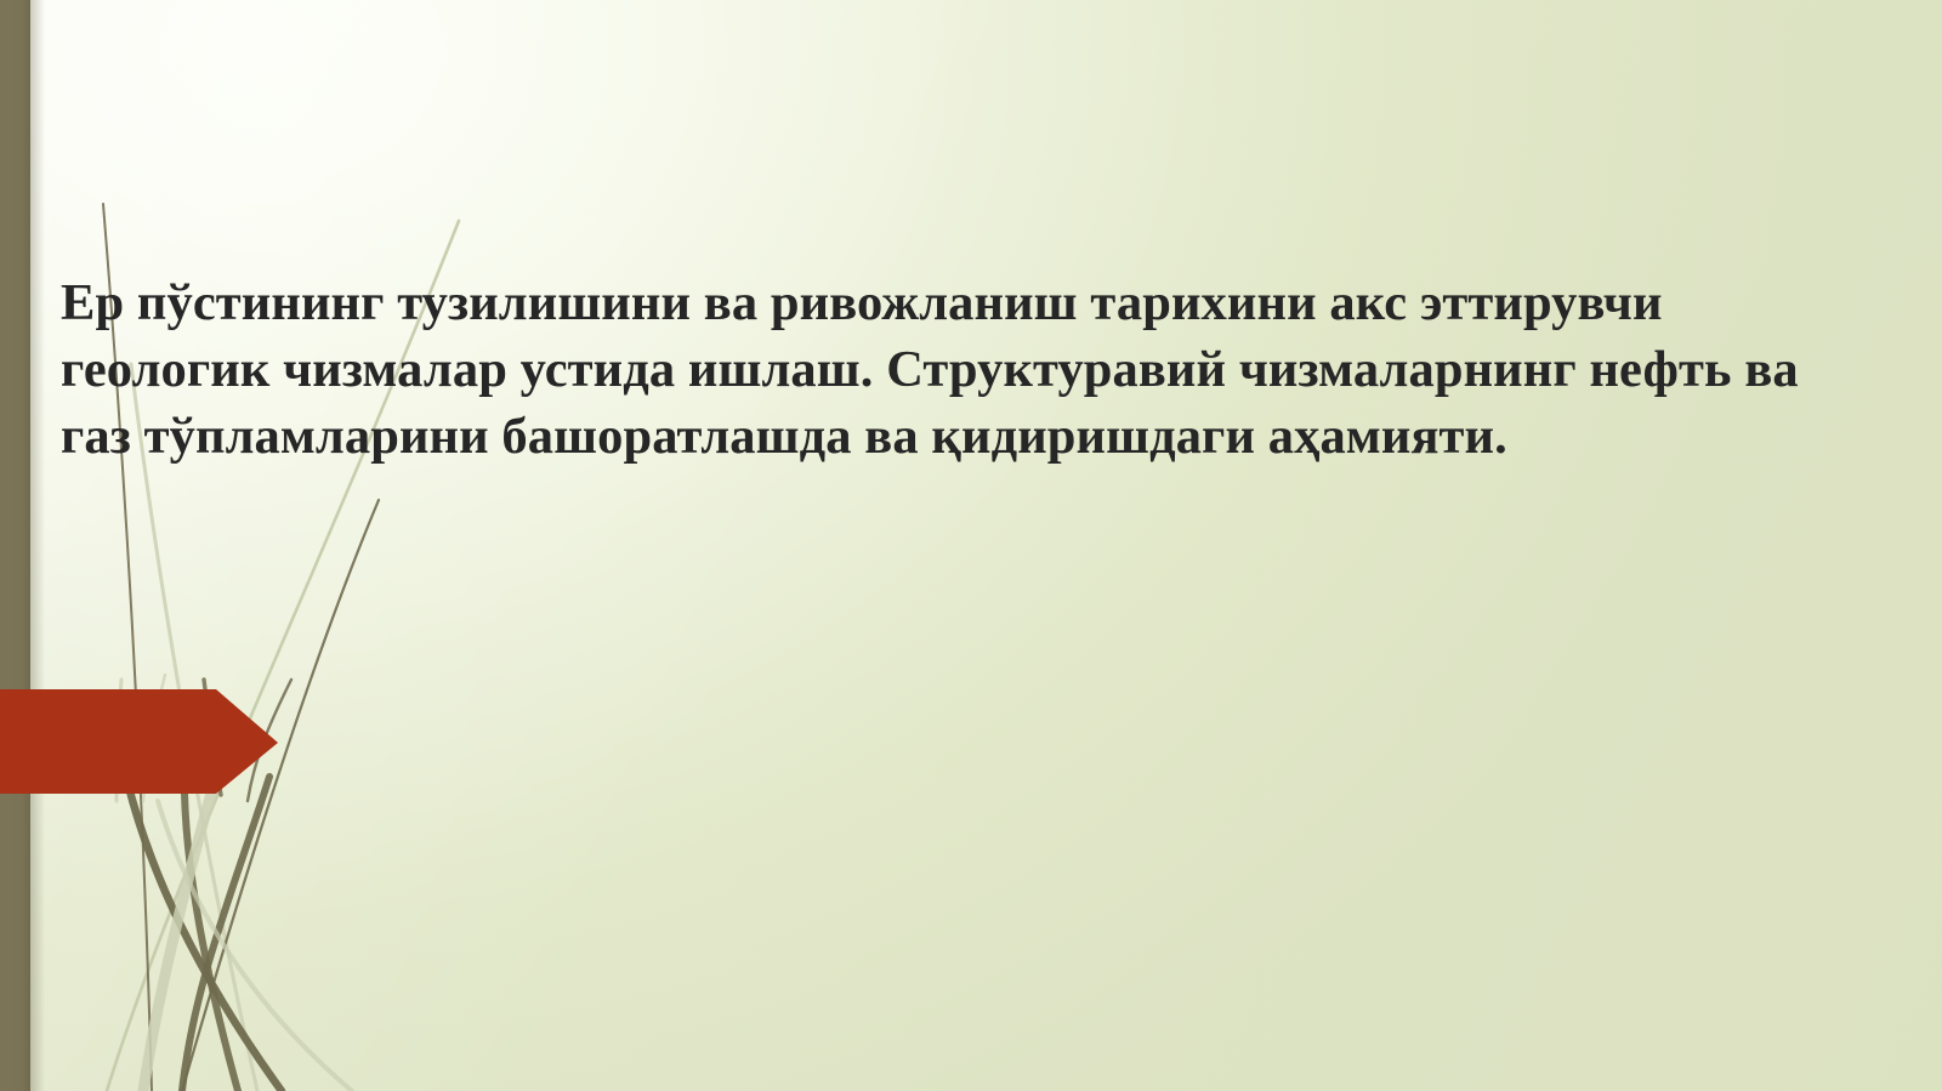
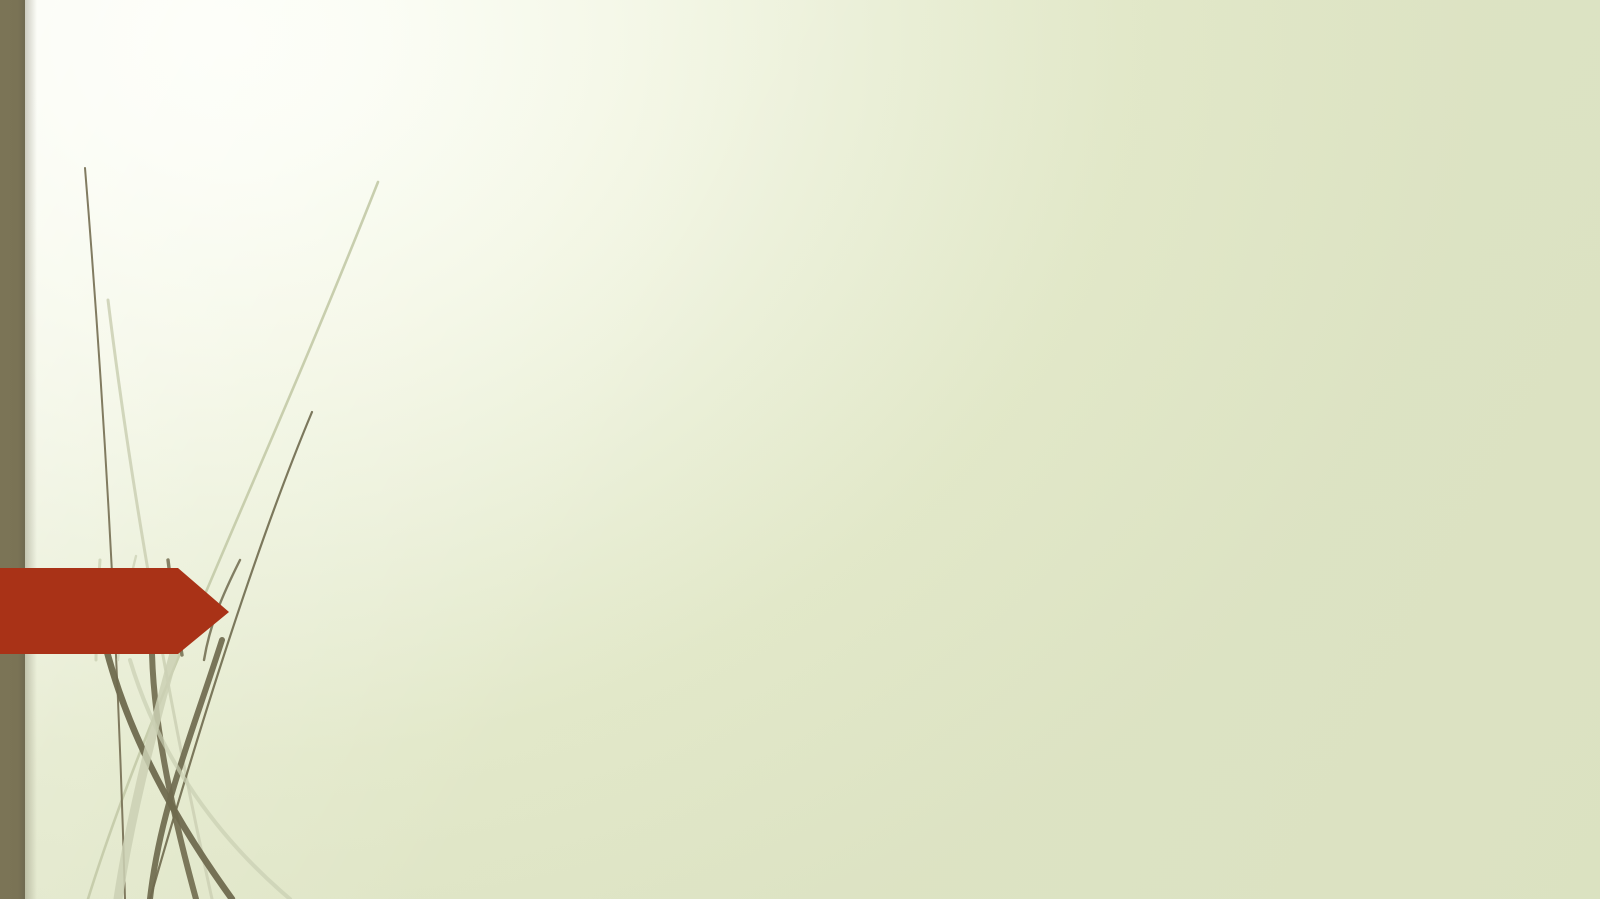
- Ер пўстининг тузилишини ва ривожланиш тарихини акс эттирувчи геологик чизмалар устида ишлаш. Структуравий чизмаларнинг нефть ва газ тўпламларини башоратлашда ва қидиришдаги аҳамияти.
